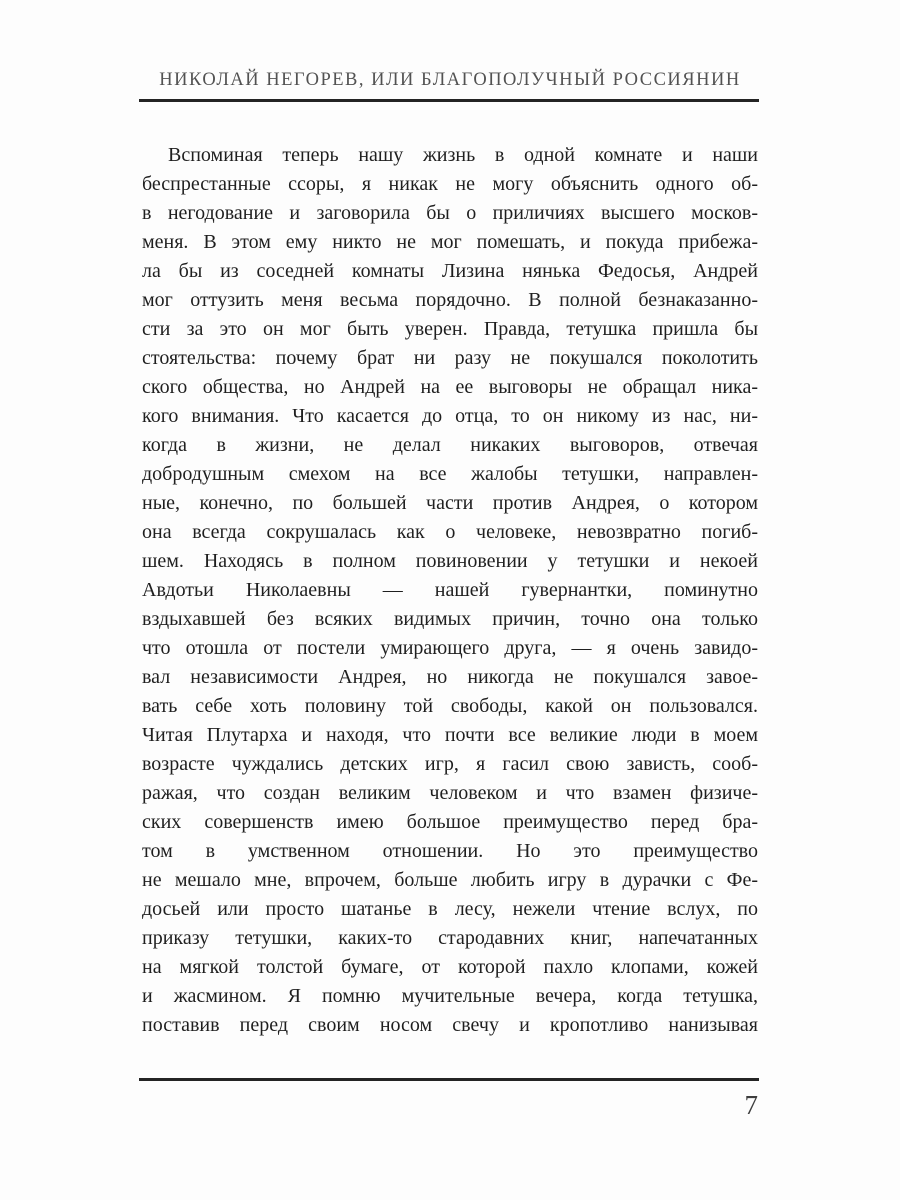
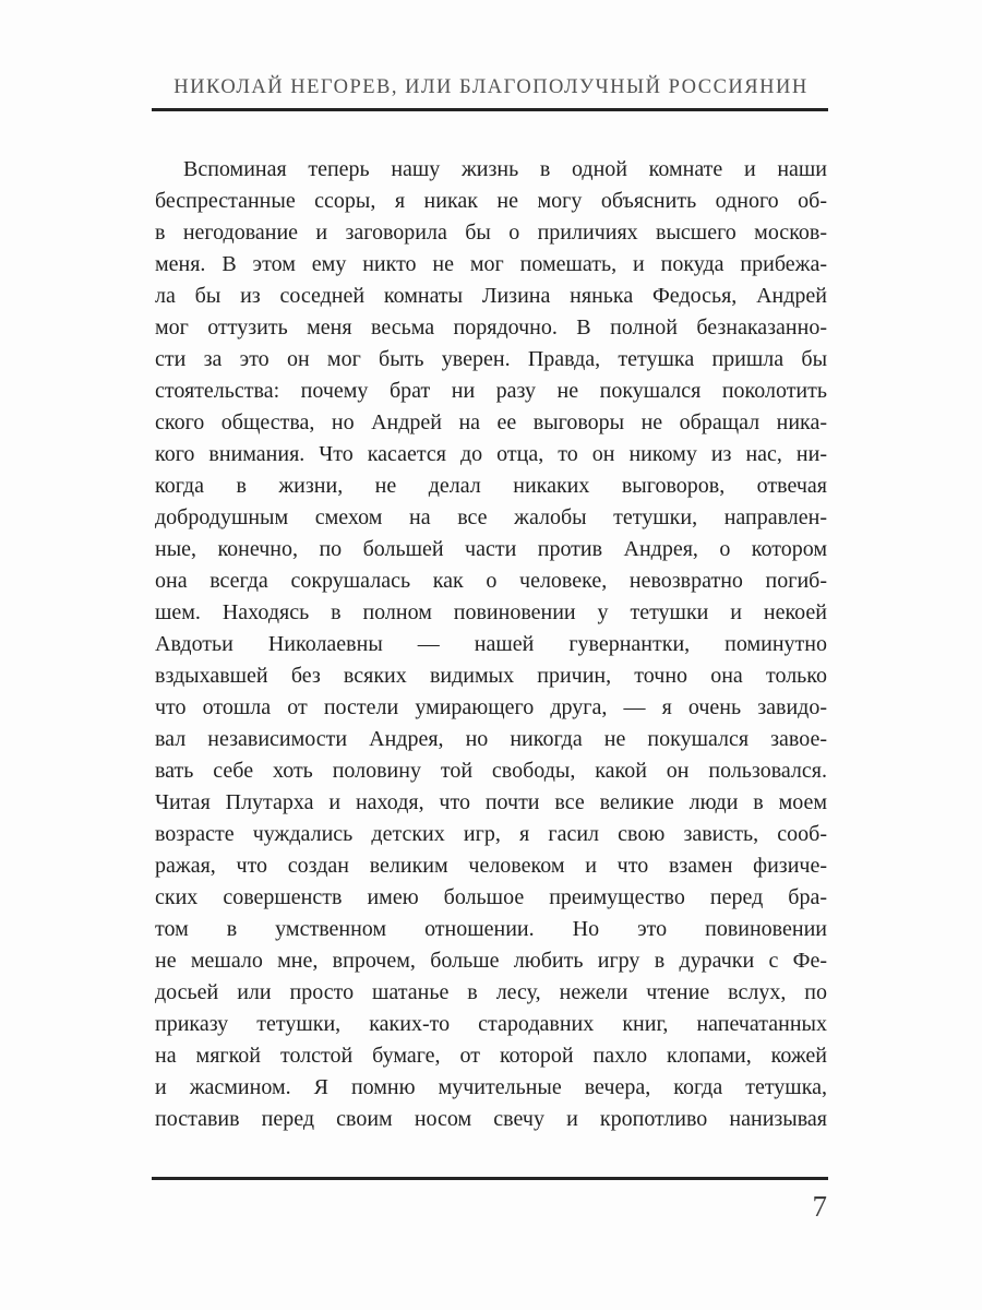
  НИКОЛАЙ НЕГОРЕВ, ИЛИ БЛАГОПОЛУЧНЫЙ РОССИЯНИН
  Вспоминая теперь нашу жизнь в одной комнате и наши
  беспрестанные ссоры, я никак не могу объяснить одного об-
  в негодование и заговорила бы о приличиях высшего москов-
  меня. В этом ему никто не мог помешать, и покуда прибежа-
  ла бы из соседней комнаты Лизина нянька Федосья, Андрей
  мог оттузить меня весьма порядочно. В полной безнаказанно-
  сти за это он мог быть уверен. Правда, тетушка пришла бы
  стоятельства: почему брат ни разу не покушался поколотить
  ского общества, но Андрей на ее выговоры не обращал ника-
  кого внимания. Что касается до отца, то он никому из нас, ни-
  когда в жизни, не делал никаких выговоров, отвечая
  добродушным смехом на все жалобы тетушки, направлен-
  ные, конечно, по большей части против Андрея, о котором
  она всегда сокрушалась как о человеке, невозвратно погиб-
  шем. Находясь в полном повиновении у тетушки и некоей
  Авдотьи Николаевны — нашей гувернантки, поминутно
  вздыхавшей без всяких видимых причин, точно она только
  что отошла от постели умирающего друга, — я очень завидо-
  вал независимости Андрея, но никогда не покушался завое-
  вать себе хоть половину той свободы, какой он пользовался.
  Читая Плутарха и находя, что почти все великие люди в моем
  возрасте чуждались детских игр, я гасил свою зависть, сооб-
  ражая, что создан великим человеком и что взамен физиче-
  ских совершенств имею большое преимущество перед бра-
- том в умственном отношении. Но это преимущество
+ том в умственном отношении. Но это повиновении
  не мешало мне, впрочем, больше любить игру в дурачки с Фе-
  досьей или просто шатанье в лесу, нежели чтение вслух, по
  приказу тетушки, каких-то стародавних книг, напечатанных
  на мягкой толстой бумаге, от которой пахло клопами, кожей
  и жасмином. Я помню мучительные вечера, когда тетушка,
  поставив перед своим носом свечу и кропотливо нанизывая
  7
